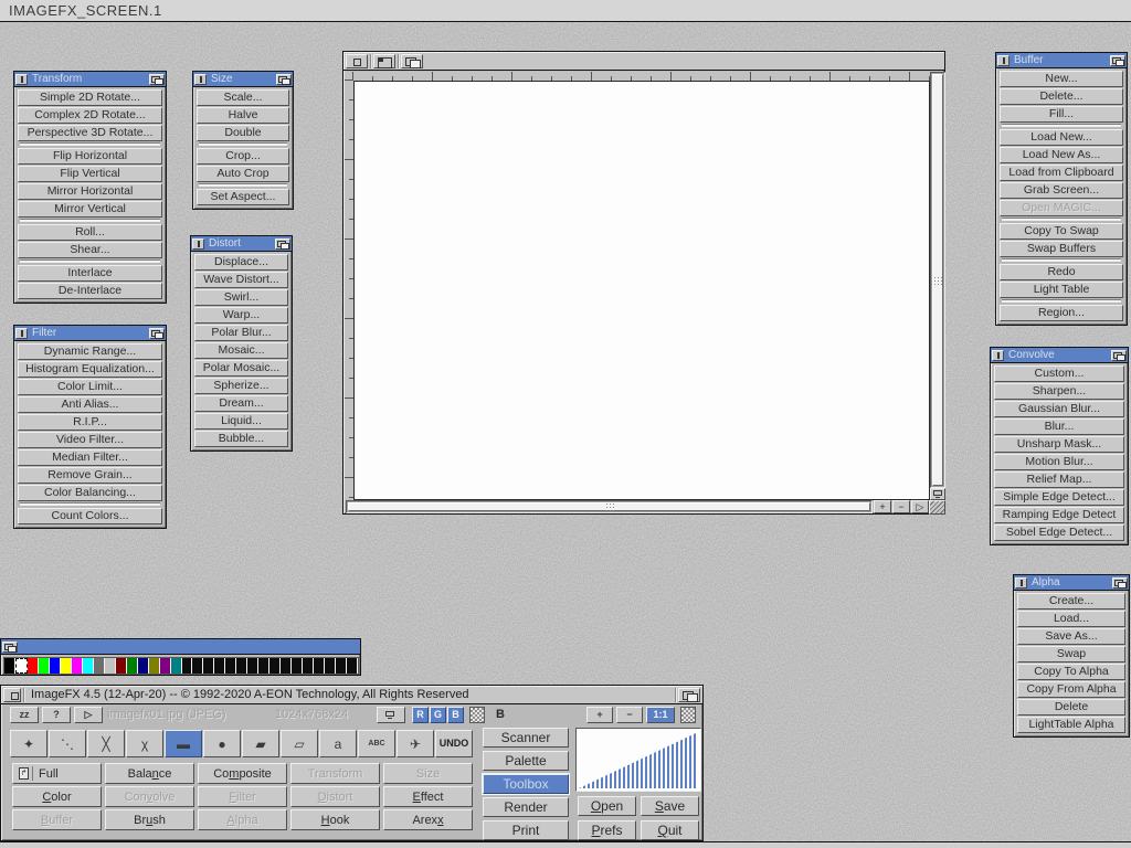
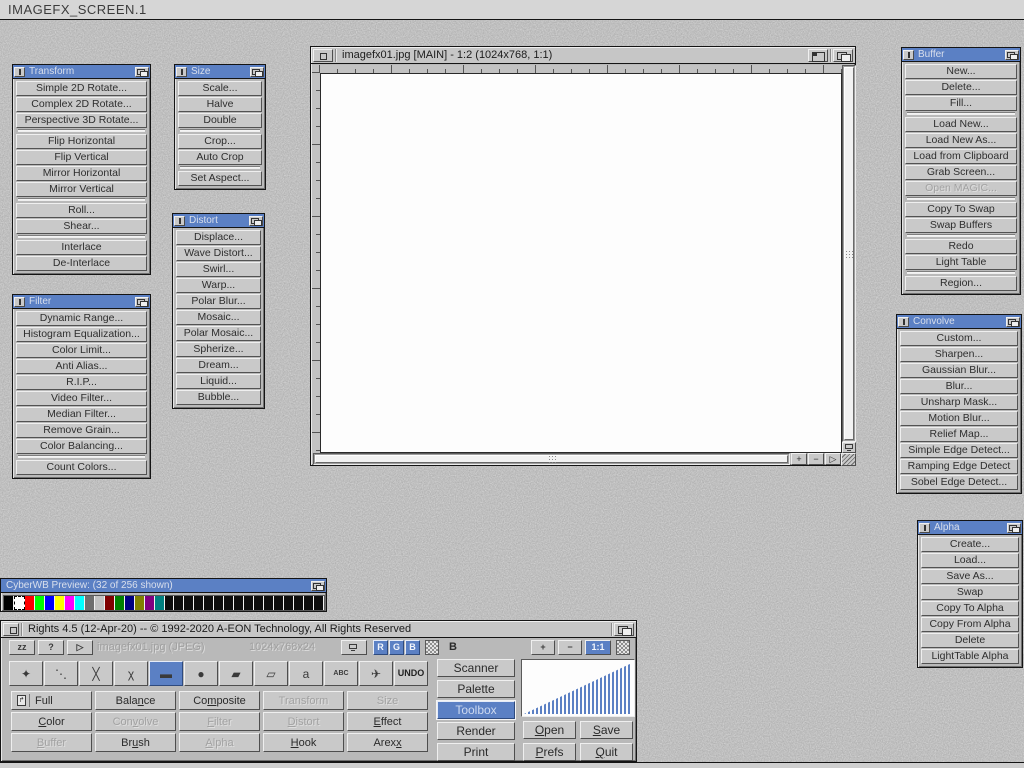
  IMAGEFX_SCREEN.1
  Transform
  Simple 2D Rotate...
  Complex 2D Rotate...
  Perspective 3D Rotate...
  Flip Horizontal
  Flip Vertical
  Mirror Horizontal
  Mirror Vertical
  Roll...
  Shear...
  Interlace
  De-Interlace
  Size
  Scale...
  Halve
  Double
  Crop...
  Auto Crop
  Set Aspect...
  Distort
  Displace...
  Wave Distort...
  Swirl...
  Warp...
  Polar Blur...
  Mosaic...
  Polar Mosaic...
  Spherize...
  Dream...
  Liquid...
  Bubble...
  Filter
  Dynamic Range...
  Histogram Equalization...
  Color Limit...
  Anti Alias...
  R.I.P...
  Video Filter...
  Median Filter...
  Remove Grain...
  Color Balancing...
  Count Colors...
  Buffer
  New...
  Delete...
  Fill...
  Load New...
  Load New As...
  Load from Clipboard
  Grab Screen...
  Open MAGIC...
  Copy To Swap
  Swap Buffers
  Redo
  Light Table
  Region...
  Convolve
  Custom...
  Sharpen...
  Gaussian Blur...
  Blur...
  Unsharp Mask...
  Motion Blur...
  Relief Map...
  Simple Edge Detect...
  Ramping Edge Detect
  Sobel Edge Detect...
  Alpha
  Create...
  Load...
  Save As...
  Swap
  Copy To Alpha
  Copy From Alpha
  Delete
  LightTable Alpha
+ imagefx01.jpg [MAIN] - 1:2 (1024x768, 1:1)
  +
  −
  ▷
+ CyberWB Preview: (32 of 256 shown)
- ImageFX 4.5 (12-Apr-20) -- © 1992-2020 A-EON Technology, All Rights Reserved
+ Rights 4.5 (12-Apr-20) -- © 1992-2020 A-EON Technology, All Rights Reserved
  zz
  ?
  ▷
  imagefx01.jpg (JPEG)
  1024x768x24
  R
  G
  B
  B
  +
  −
  1:1
  ✦
  ⋱
  ╳
  χ
  ▬
  ●
  ▰
  ▱
  a
  ✈
  UNDO
  Full
  Balance
  Composite
  Transform
  Size
  Color
  Convolve
  Filter
  Distort
  Effect
  Buffer
  Brush
  Alpha
  Hook
  Arexx
  Scanner
  Palette
  Toolbox
  Render
  Print
  O
  pen
  S
  ave
  P
  refs
  Q
  uit
